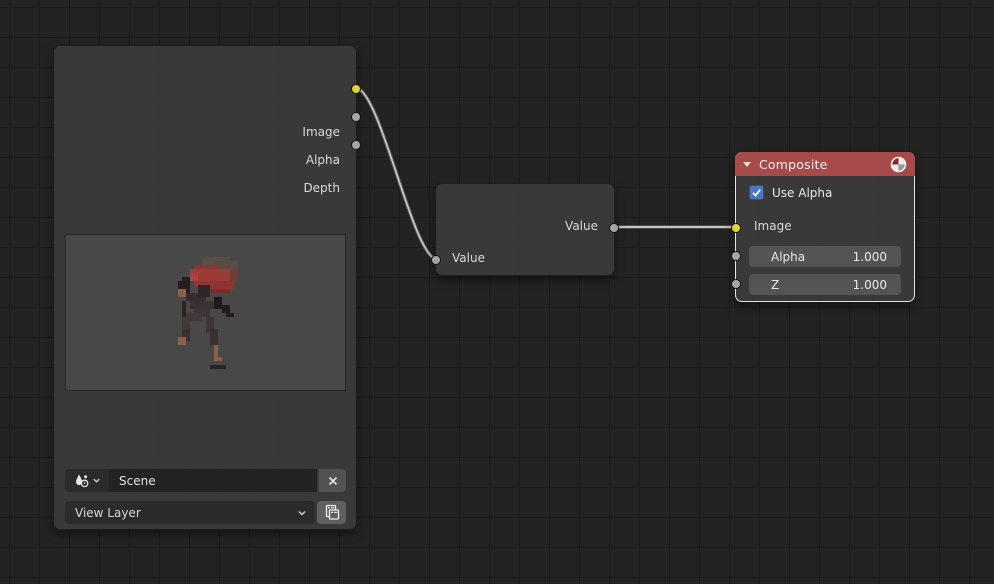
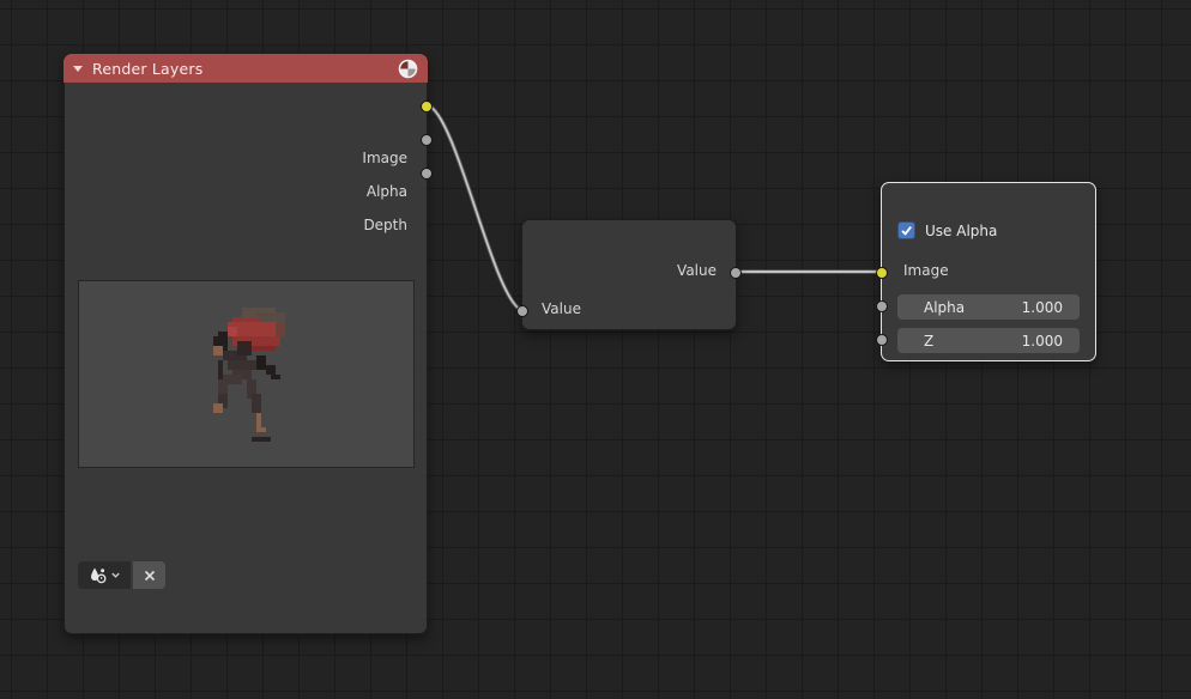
+ Render Layers
  Image
  Alpha
  Depth
- Scene
- View Layer
  Value
  Value
- Composite
  Use Alpha
  Image
  Alpha
  1.000
  Z
  1.000
